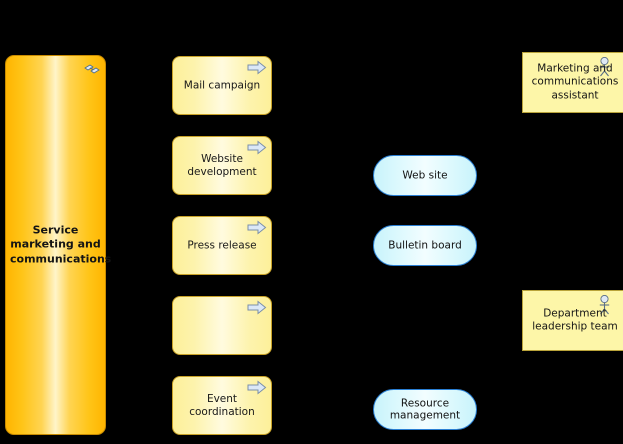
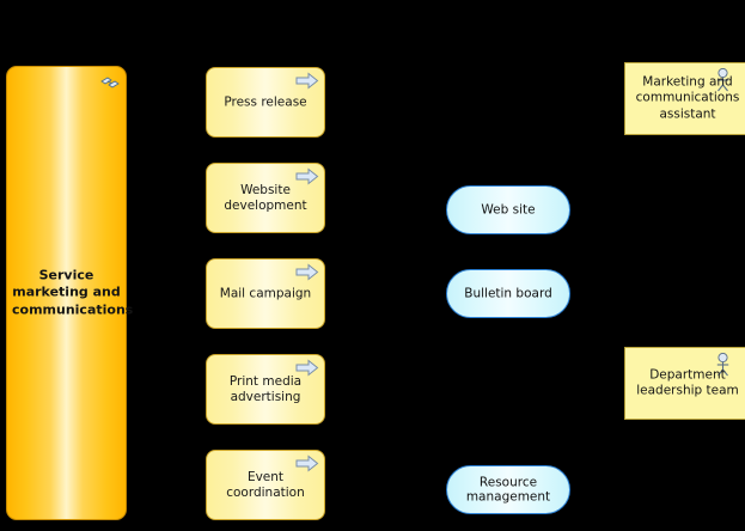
  Service
  marketing and
  communications
- Mail campaign
+ Press release
  Website
  development
- Press release
+ Mail campaign
+ Print media
+ advertising
  Event coordination
  Web site
  Bulletin board
  Resource
  management
  Marketing and
  communications
  assistant
  Department
  leadership team
